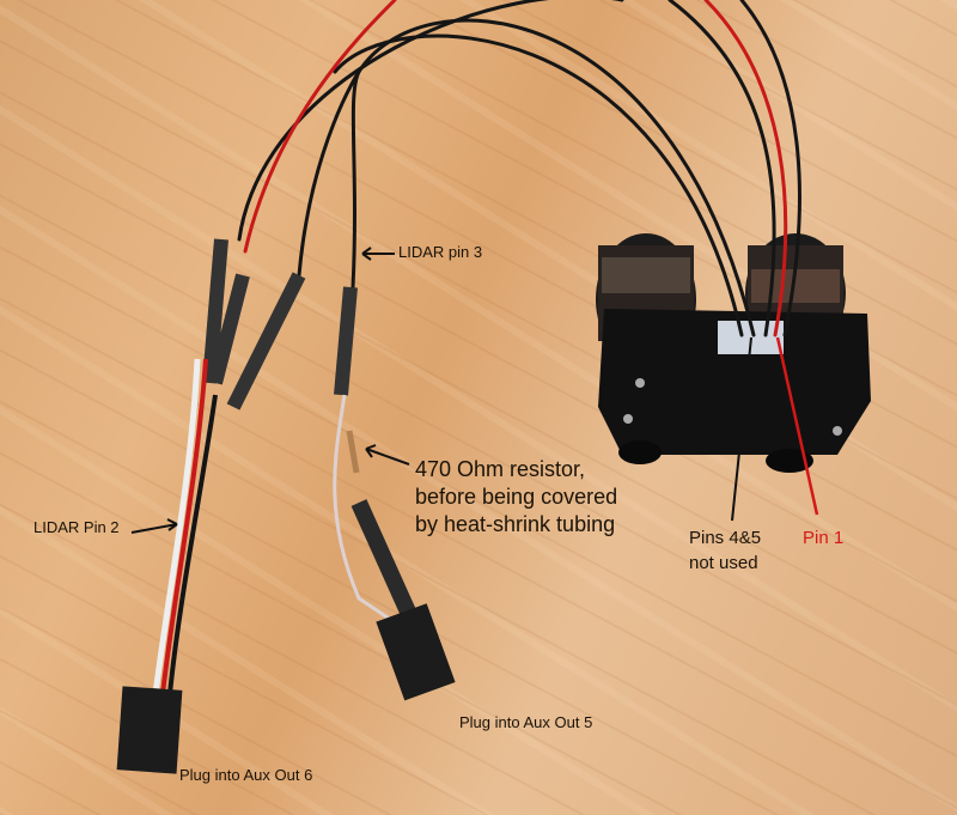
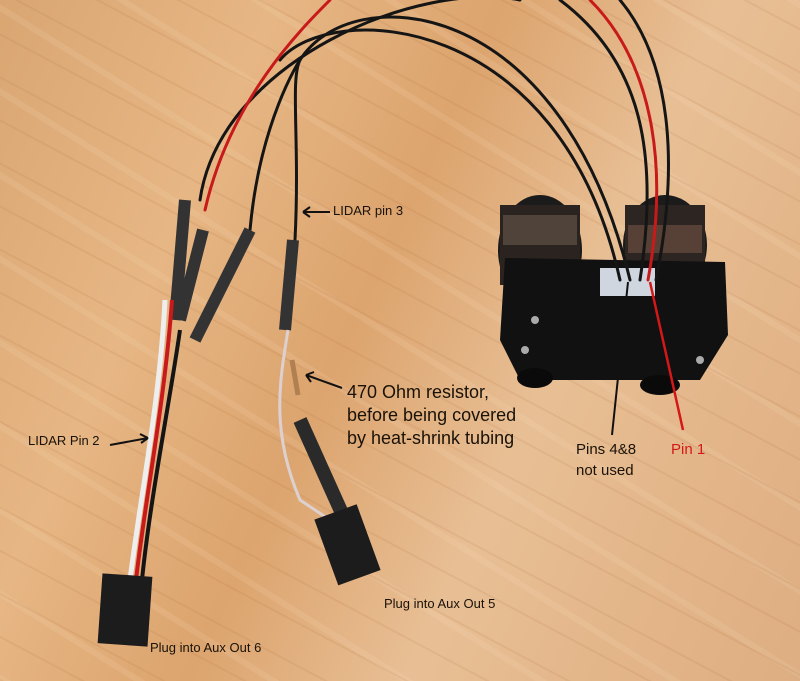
  LIDAR pin 3
  470 Ohm resistor,
  before being covered
  by heat-shrink tubing
  LIDAR Pin 2
- Pins 4&5
+ Pins 4&8
  not used
  Pin 1
  Plug into Aux Out 5
  Plug into Aux Out 6
